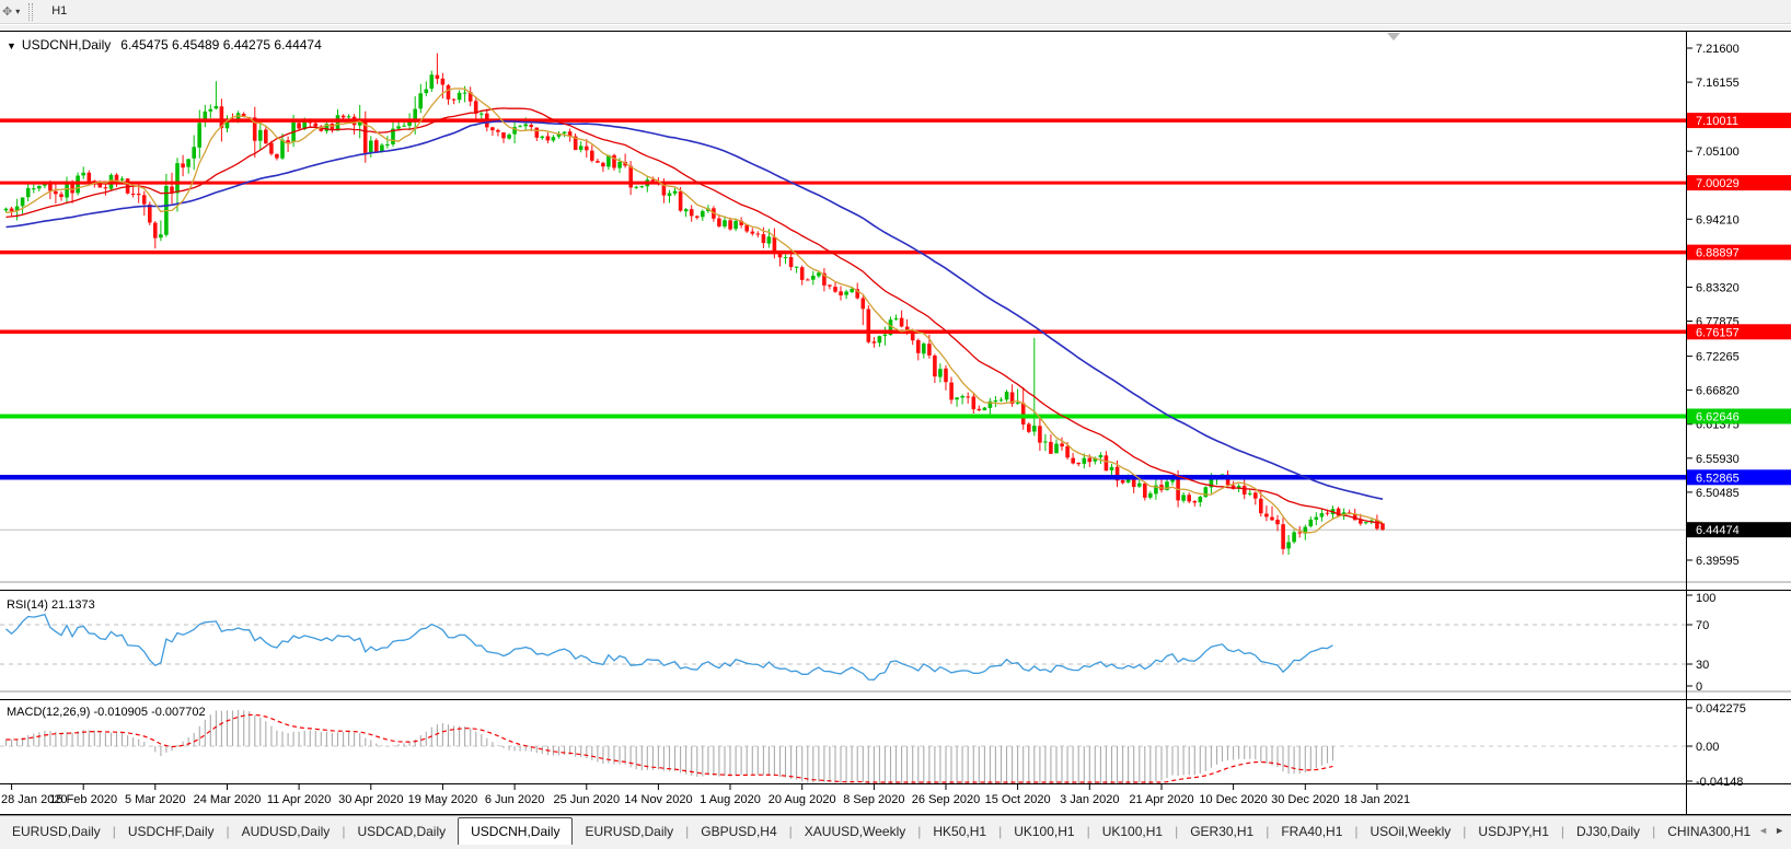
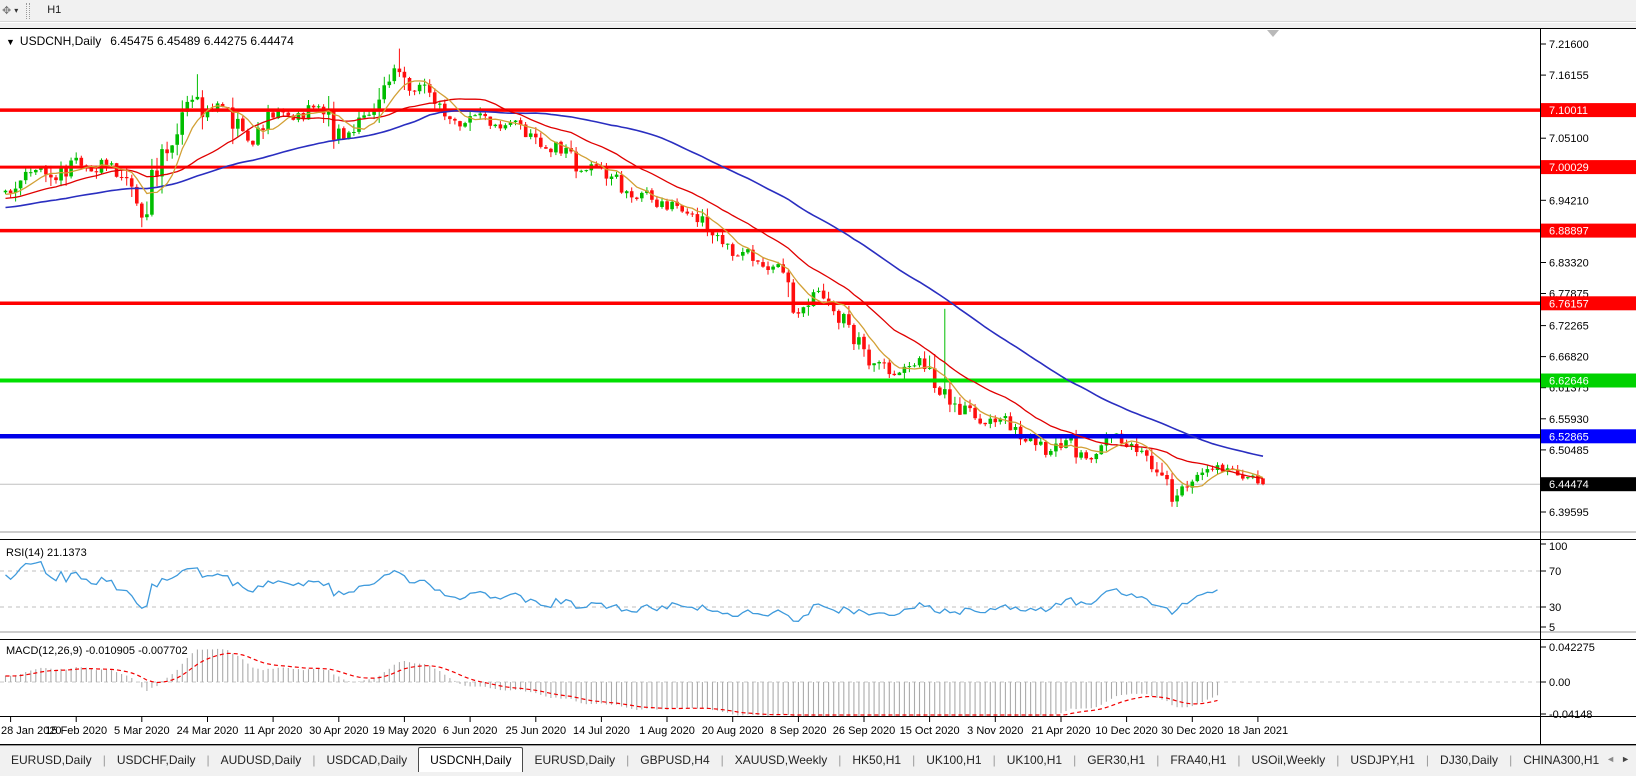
  ✥
  ▾
  H1
  ▼ USDCNH,Daily 6.45475 6.45489 6.44275 6.44474
  RSI(14) 21.1373
  MACD(12,26,9) -0.010905 -0.007702
  7.21600
  7.16155
  7.05100
  6.94210
  6.83320
  6.77875
  6.72265
  6.66820
  6.61375
  6.55930
  6.50485
  6.39595
  7.10011
  7.00029
  6.88897
  6.76157
  6.62646
  6.52865
  6.44474
  100
  70
  30
- 0
+ 5
  0.042275
  0.00
  -0.04148
  28 Jan 2020
  15 Feb 2020
  5 Mar 2020
  24 Mar 2020
  11 Apr 2020
  30 Apr 2020
  19 May 2020
  6 Jun 2020
  25 Jun 2020
- 14 Nov 2020
+ 14 Jul 2020
  1 Aug 2020
  20 Aug 2020
  8 Sep 2020
  26 Sep 2020
  15 Oct 2020
- 3 Jan 2020
+ 3 Nov 2020
  21 Apr 2020
  10 Dec 2020
  30 Dec 2020
  18 Jan 2021
  EURUSD,Daily
  |
  USDCHF,Daily
  |
  AUDUSD,Daily
  |
  USDCAD,Daily
  USDCNH,Daily
  EURUSD,Daily
  |
  GBPUSD,H4
  |
  XAUUSD,Weekly
  |
  HK50,H1
  |
  UK100,H1
  |
  UK100,H1
  |
  GER30,H1
  |
  FRA40,H1
  |
  USOil,Weekly
  |
  USDJPY,H1
  |
  DJ30,Daily
  |
  CHINA300,H1
  ◄
  ►
